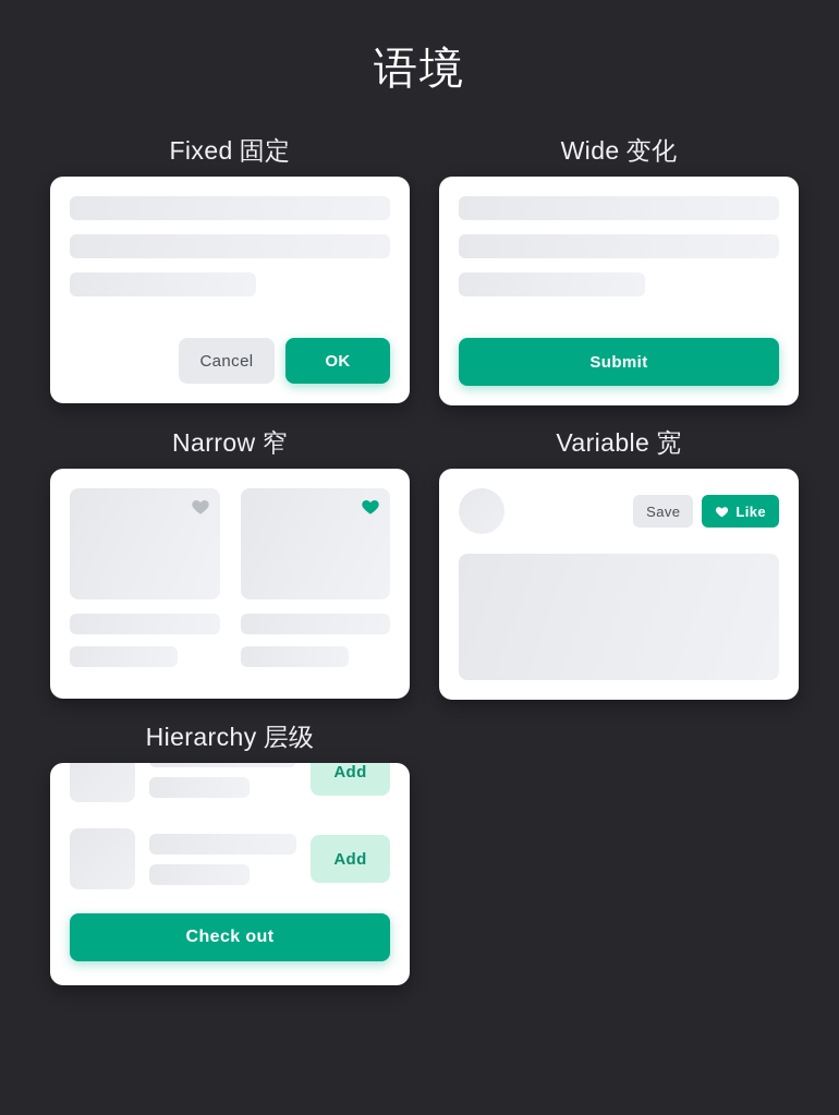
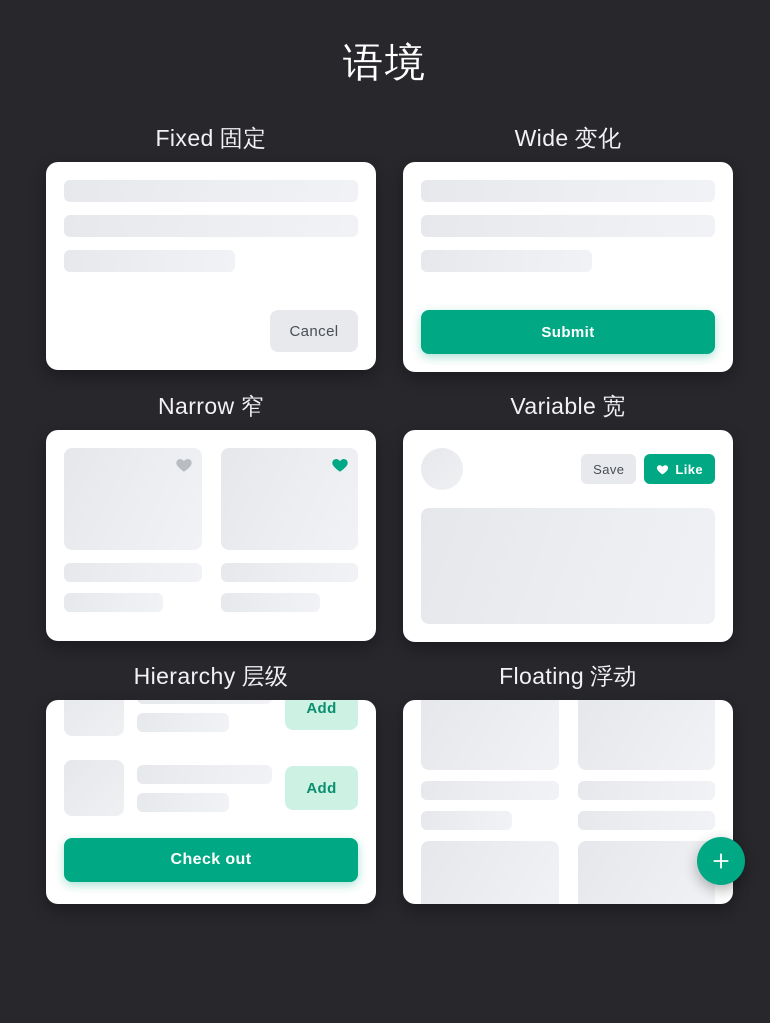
  语境
  Fixed 固定
  Cancel
- OK
  Wide 变化
  Submit
  Narrow 窄
  Variable 宽
  Save
  Like
  Hierarchy 层级
  Add
  Add
  Check out
+ Floating 浮动
